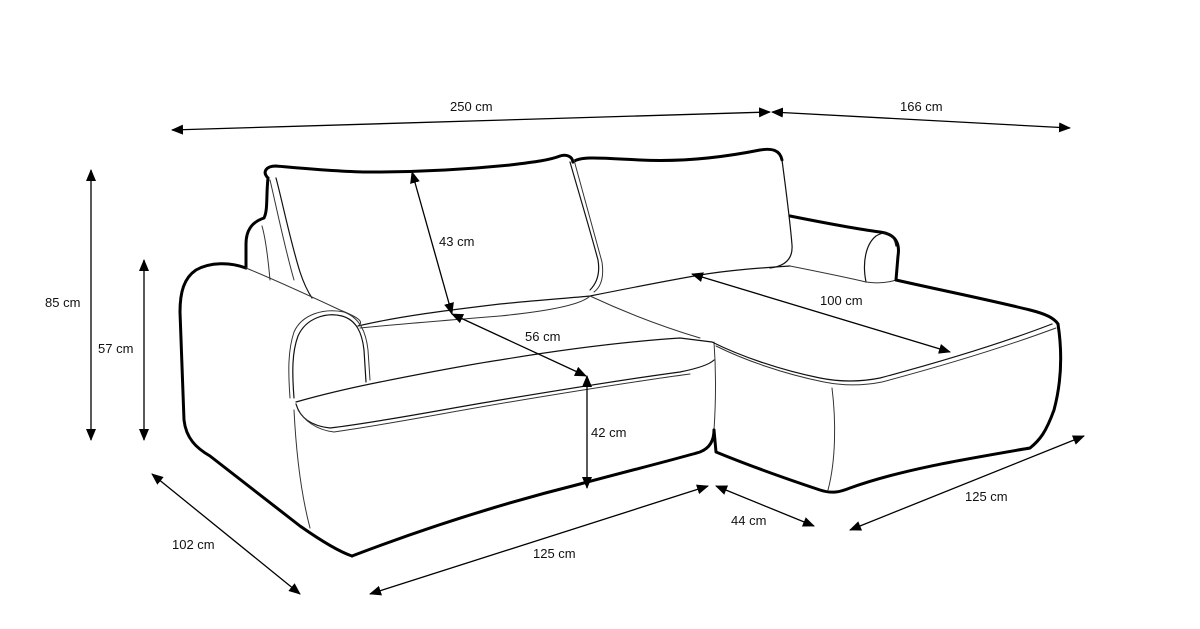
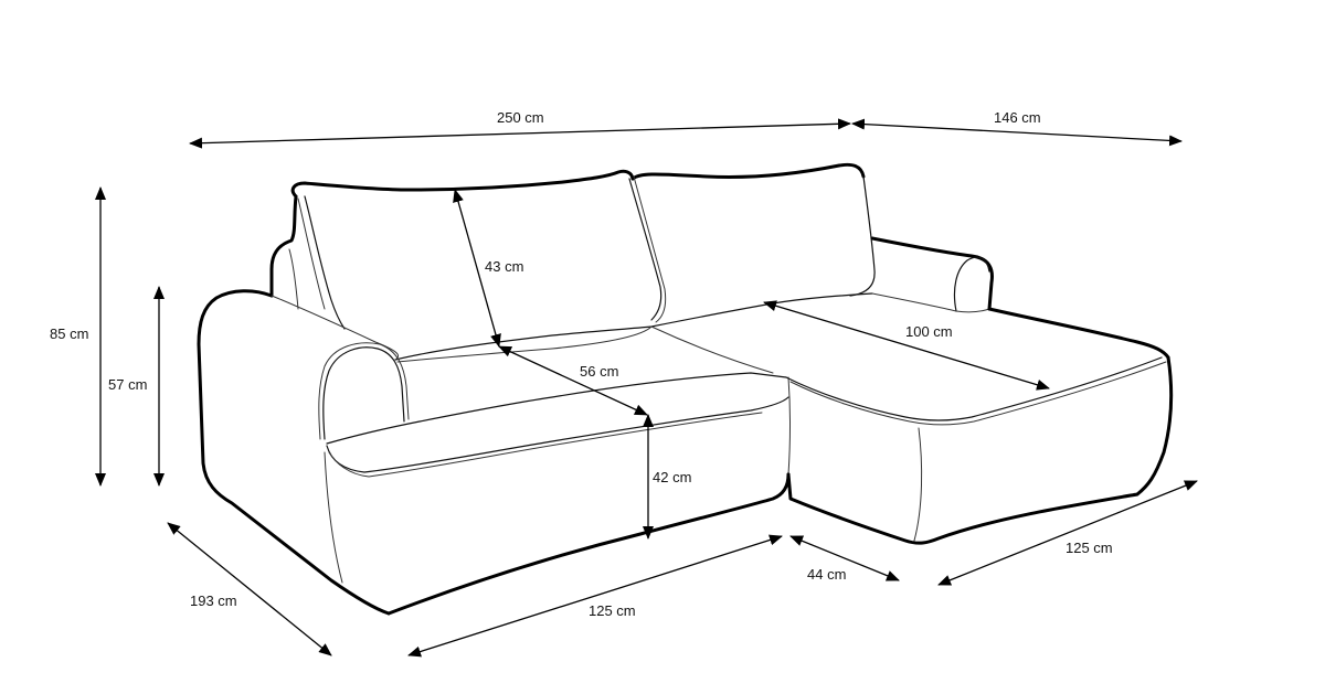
  250 cm
- 166 cm
+ 146 cm
  85 cm
  57 cm
  43 cm
  56 cm
  100 cm
  42 cm
- 102 cm
+ 193 cm
  125 cm
  44 cm
  125 cm
